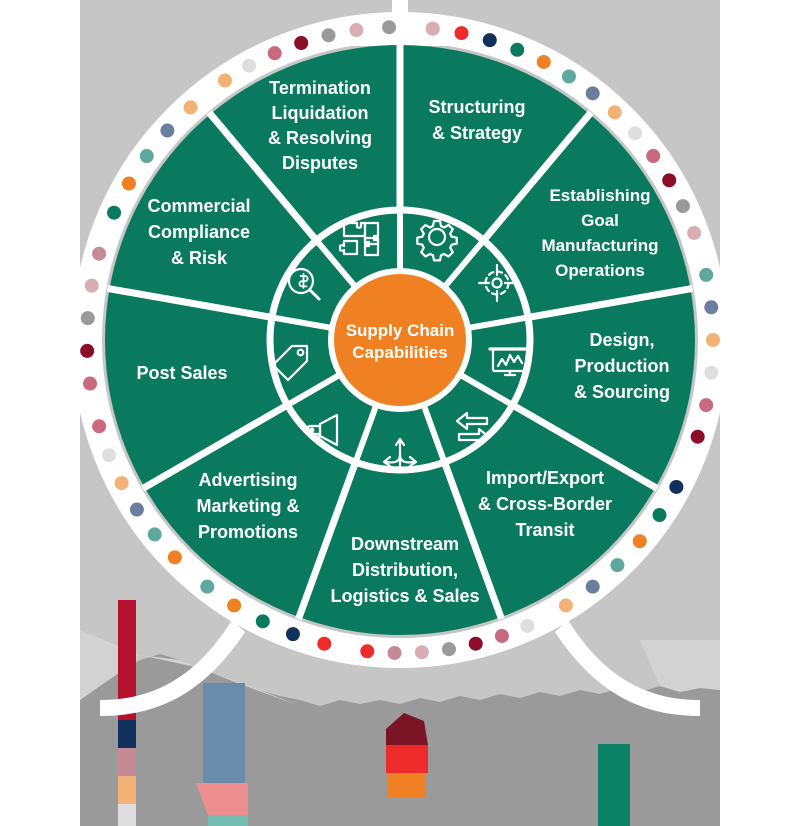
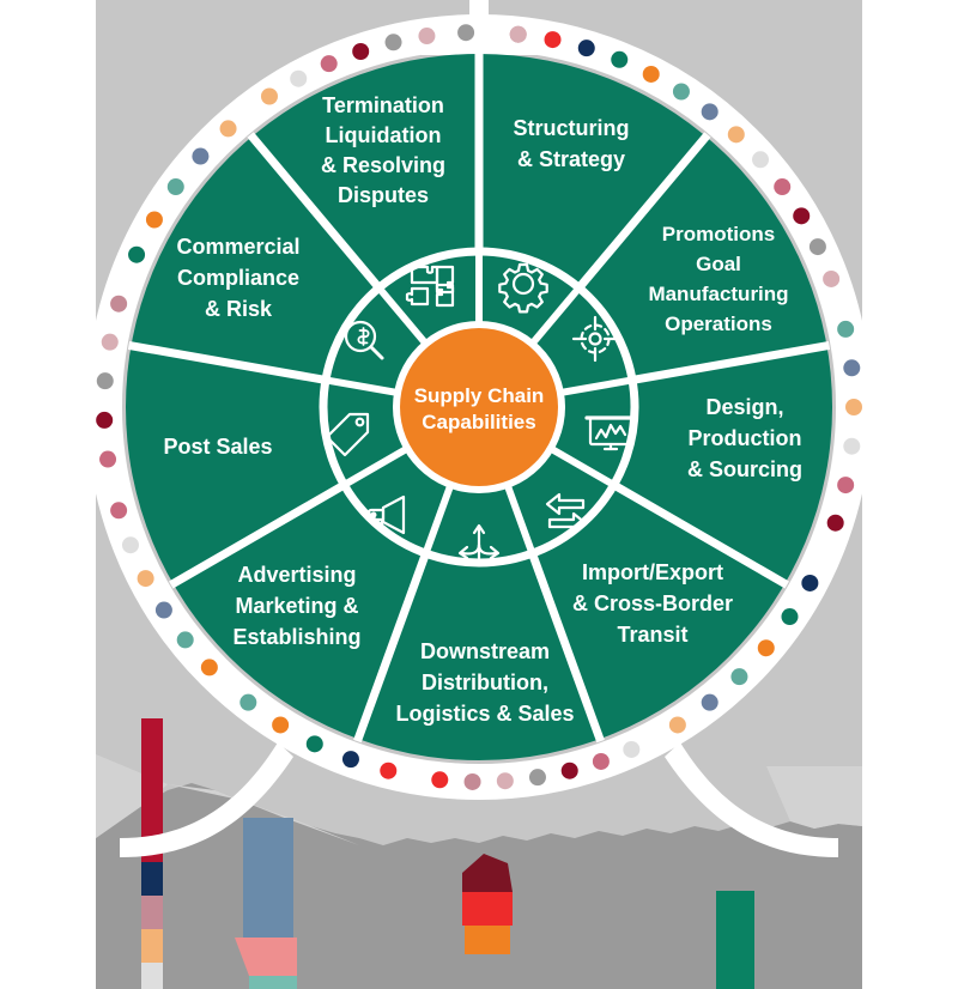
  Supply Chain
  Capabilities
  Structuring
  & Strategy
- Establishing
+ Promotions
  Goal
  Manufacturing
  Operations
  Design,
  Production
  & Sourcing
  Import/Export
  & Cross-Border
  Transit
  Downstream
  Distribution,
  Logistics & Sales
  Advertising
  Marketing &
- Promotions
+ Establishing
  Post Sales
  Commercial
  Compliance
  & Risk
  Termination
  Liquidation
  & Resolving
  Disputes
